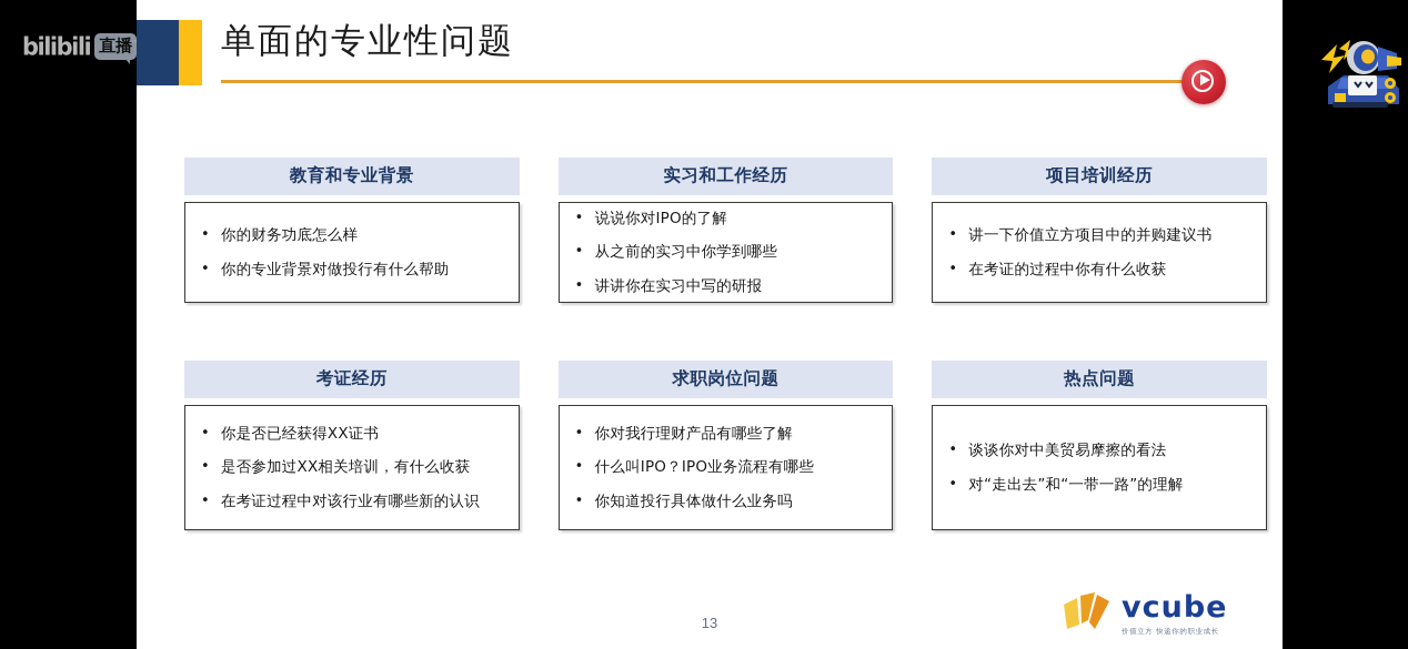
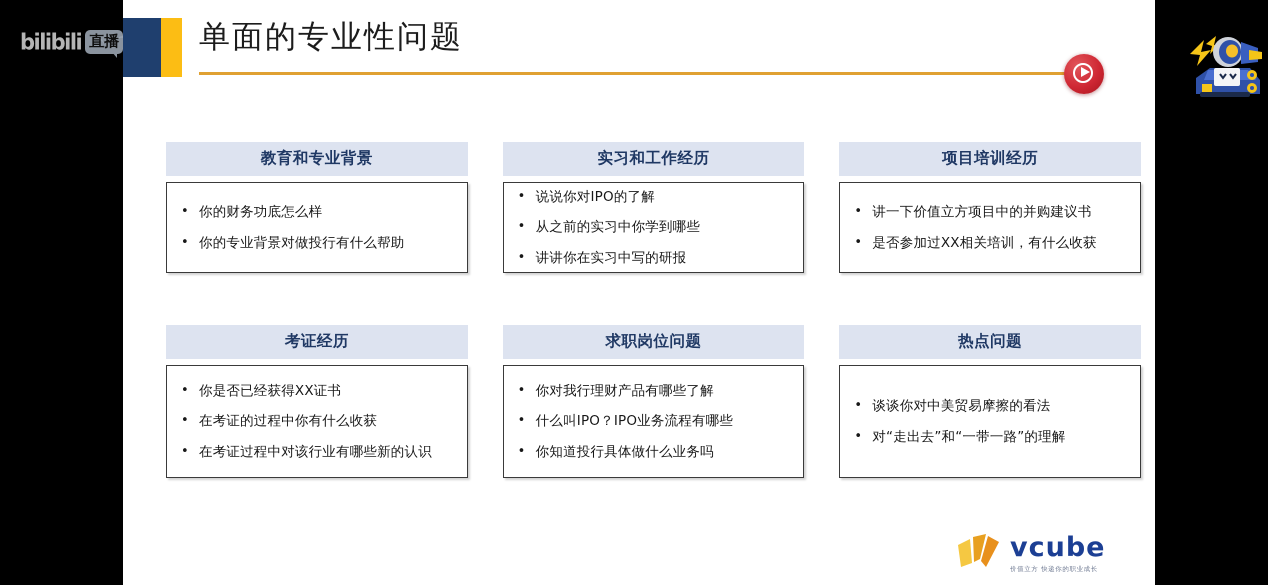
  bilibili
  直播
  单面的专业性问题
  教育和专业背景
  •
  你的财务功底怎么样
  •
  你的专业背景对做投行有什么帮助
  实习和工作经历
  •
  说说你对IPO的了解
  •
  从之前的实习中你学到哪些
  •
  讲讲你在实习中写的研报
  项目培训经历
  •
  讲一下价值立方项目中的并购建议书
  •
- 在考证的过程中你有什么收获
+ 是否参加过XX相关培训，有什么收获
  考证经历
  •
  你是否已经获得XX证书
  •
- 是否参加过XX相关培训，有什么收获
+ 在考证的过程中你有什么收获
  •
  在考证过程中对该行业有哪些新的认识
  求职岗位问题
  •
  你对我行理财产品有哪些了解
  •
  什么叫IPO？IPO业务流程有哪些
  •
  你知道投行具体做什么业务吗
  热点问题
  •
  谈谈你对中美贸易摩擦的看法
  •
  对“走出去”和“一带一路”的理解
- 13
  vcube
  价值立方 快递你的职业成长
